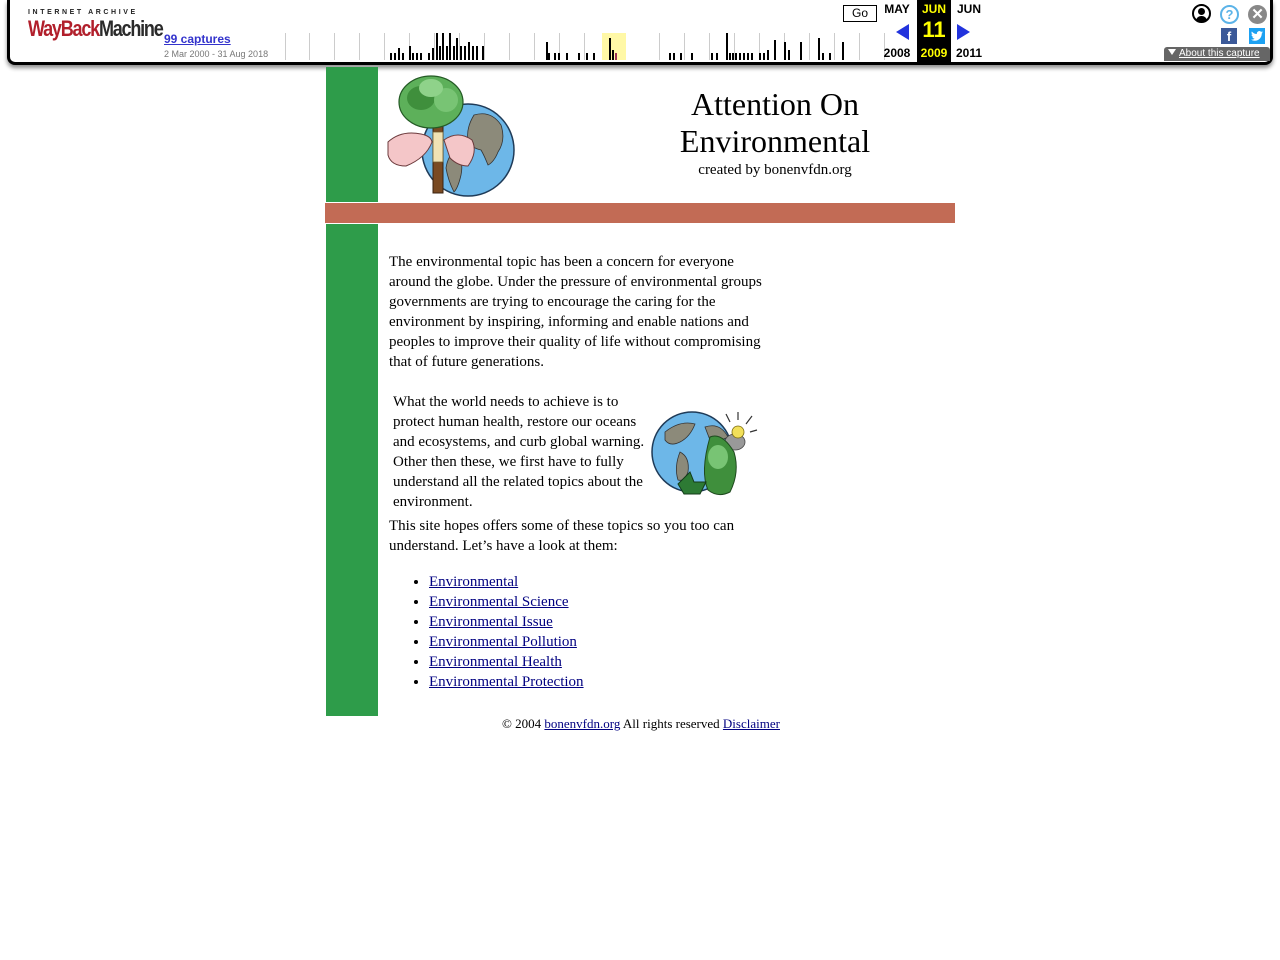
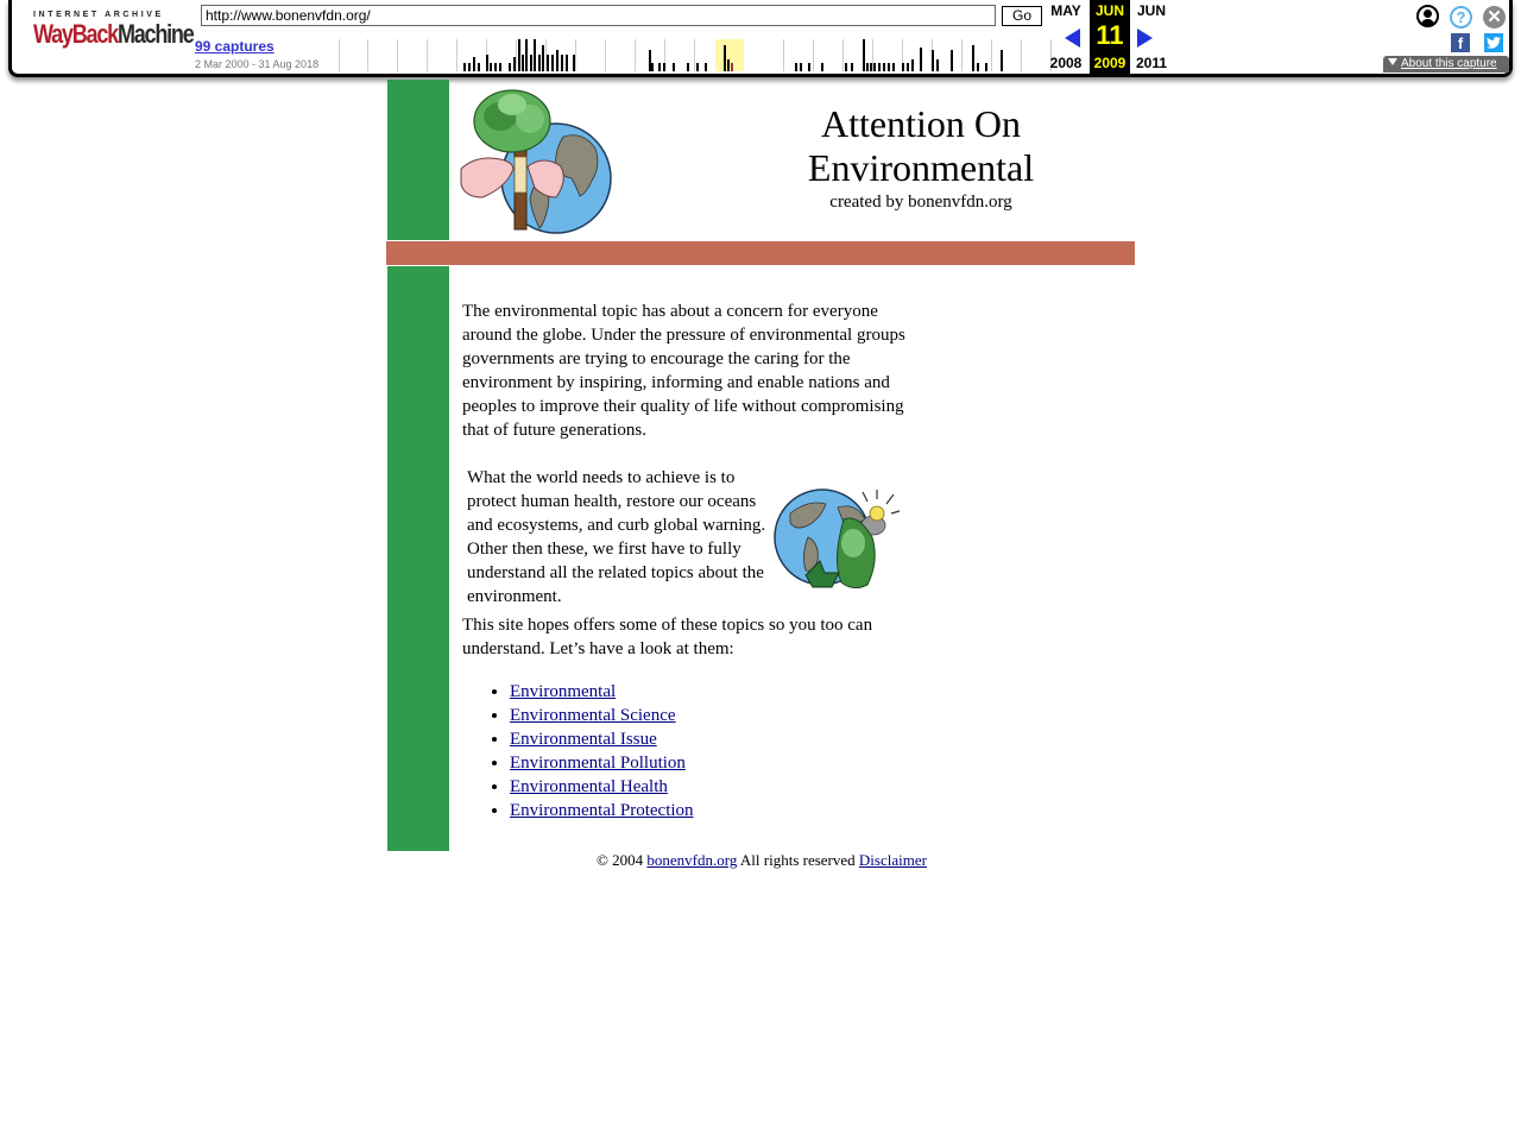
  WayBackMachine
+ http://www.bonenvfdn.org/
  Go
  99 captures
  2 Mar 2000 - 31 Aug 2018
  MAY
  2008
  JUN
  11
  2009
  JUN
  2011
  ?
  ✕
  f
  About this capture
  Attention On
  Environmental
  created by bonenvfdn.org
- The environmental topic has been a concern for everyone around the globe. Under the pressure of environmental groups governments are trying to encourage the caring for the environment by inspiring, informing and enable nations and peoples to improve their quality of life without compromising that of future generations.
+ The environmental topic has about a concern for everyone around the globe. Under the pressure of environmental groups governments are trying to encourage the caring for the environment by inspiring, informing and enable nations and peoples to improve their quality of life without compromising that of future generations.
  What the world needs to achieve is to protect human health, restore our oceans and ecosystems, and curb global warning. Other then these, we first have to fully understand all the related topics about the environment.
  This site hopes offers some of these topics so you too can understand. Let’s have a look at them:
  Environmental
  Environmental Science
  Environmental Issue
  Environmental Pollution
  Environmental Health
  Environmental Protection
  © 2004 bonenvfdn.org All rights reserved Disclaimer
